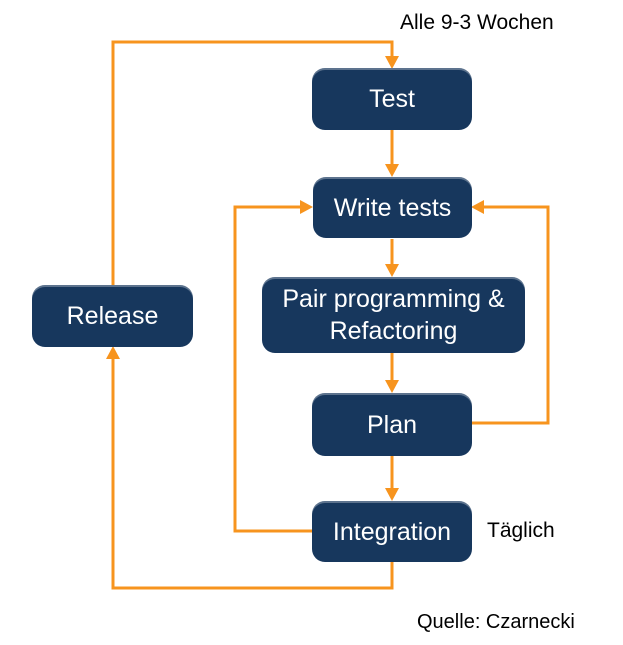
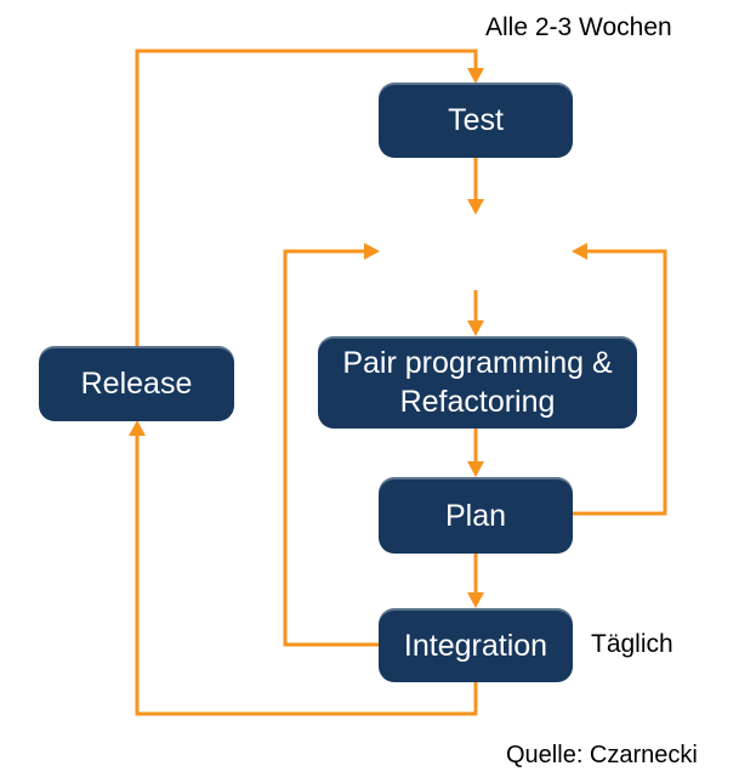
  Test
- Write tests
  Pair programming & Refactoring
  Plan
  Integration
  Release
- Alle 9-3 Wochen
+ Alle 2-3 Wochen
  Täglich
  Quelle: Czarnecki
